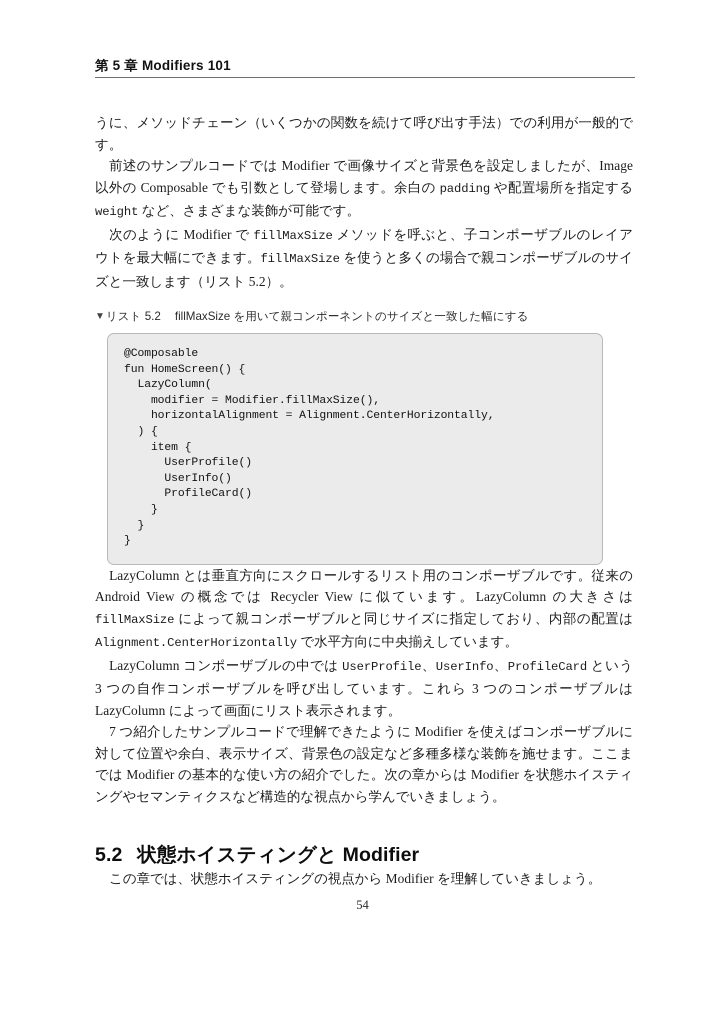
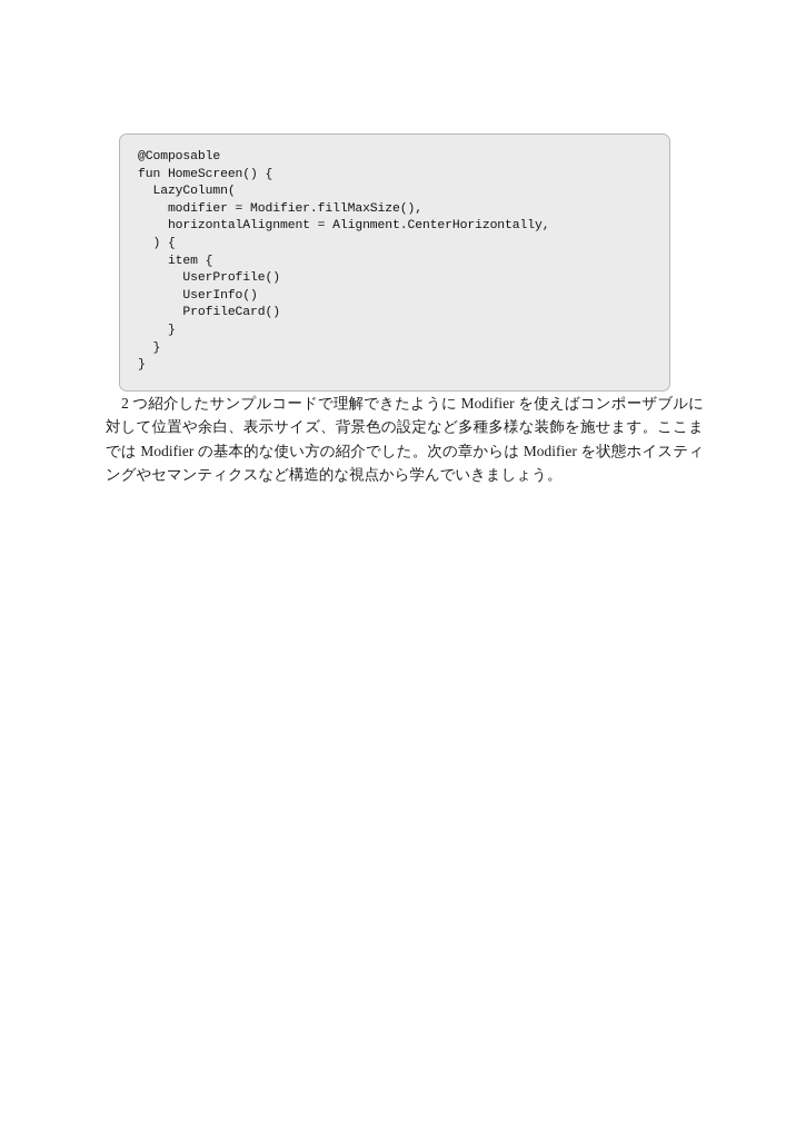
- 第 5 章 Modifiers 101
- うに、メソッドチェーン（いくつかの関数を続けて呼び出す手法）での利用が一般的です。
- 前述のサンプルコードでは Modifier で画像サイズと背景色を設定しましたが、Image 以外の Composable でも引数として登場します。余白の padding や配置場所を指定する weight など、さまざまな装飾が可能です。
- 次のように Modifier で fillMaxSize メソッドを呼ぶと、子コンポーザブルのレイアウトを最大幅にできます。fillMaxSize を使うと多くの場合で親コンポーザブルのサイズと一致します（リスト 5.2）。
- ▼
- リスト 5.2
- fillMaxSize を用いて親コンポーネントのサイズと一致した幅にする
  @Composable
  fun HomeScreen() {
  LazyColumn(
  modifier = Modifier.fillMaxSize(),
  horizontalAlignment = Alignment.CenterHorizontally,
  ) {
  item {
  UserProfile()
  UserInfo()
  ProfileCard()
  }
  }
  }
- LazyColumn とは垂直方向にスクロールするリスト用のコンポーザブルです。従来の Android View の概念では Recycler View に似ています。LazyColumn の大きさは fillMaxSize によって親コンポーザブルと同じサイズに指定しており、内部の配置は Alignment.CenterHorizontally で水平方向に中央揃えしています。
- LazyColumn コンポーザブルの中では UserProfile、UserInfo、ProfileCard という 3 つの自作コンポーザブルを呼び出しています。これら 3 つのコンポーザブルは LazyColumn によって画面にリスト表示されます。
- 7 つ紹介したサンプルコードで理解できたように Modifier を使えばコンポーザブルに対して位置や余白、表示サイズ、背景色の設定など多種多様な装飾を施せます。ここまでは Modifier の基本的な使い方の紹介でした。次の章からは Modifier を状態ホイスティングやセマンティクスなど構造的な視点から学んでいきましょう。
+ 2 つ紹介したサンプルコードで理解できたように Modifier を使えばコンポーザブルに対して位置や余白、表示サイズ、背景色の設定など多種多様な装飾を施せます。ここまでは Modifier の基本的な使い方の紹介でした。次の章からは Modifier を状態ホイスティングやセマンティクスなど構造的な視点から学んでいきましょう。
- 5.2 状態ホイスティングと Modifier
- この章では、状態ホイスティングの視点から Modifier を理解していきましょう。
- 54
